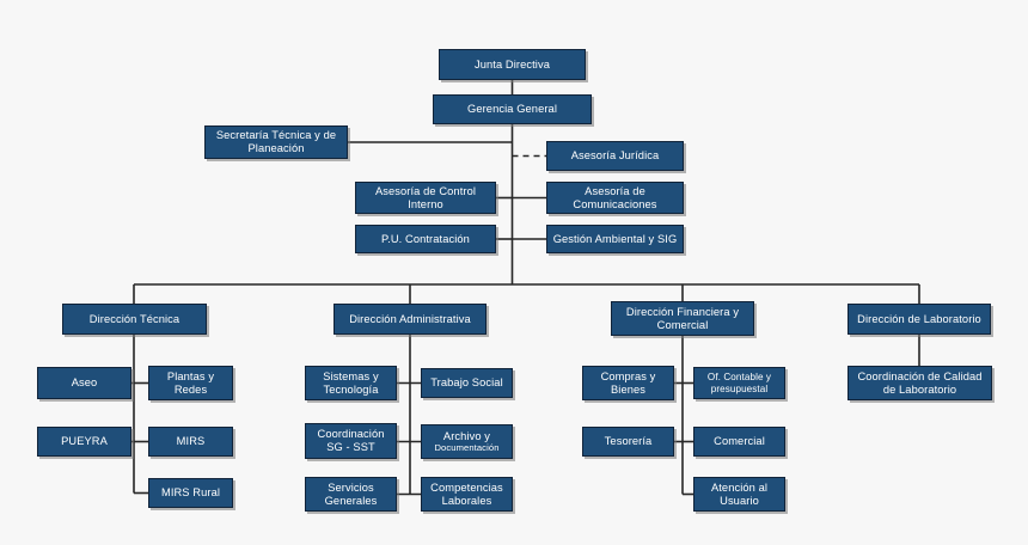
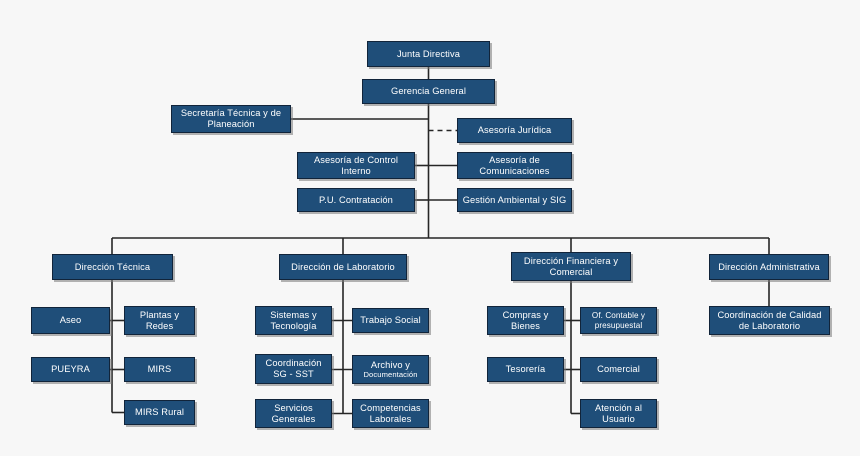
  Junta Directiva
  Gerencia General
  Secretaría Técnica y de
  Planeación
  Asesoría Jurídica
  Asesoría de Control
  Interno
  Asesoría de
  Comunicaciones
  P.U. Contratación
  Gestión Ambiental y SIG
  Dirección Técnica
- Dirección Administrativa
+ Dirección de Laboratorio
  Dirección Financiera y
  Comercial
- Dirección de Laboratorio
+ Dirección Administrativa
  Aseo
  Plantas y
  Redes
  PUEYRA
  MIRS
  MIRS Rural
  Sistemas y
  Tecnología
  Trabajo Social
  Coordinación
  SG - SST
  Archivo y
  Documentación
  Servicios
  Generales
  Competencias
  Laborales
  Compras y
  Bienes
  Of. Contable y
  presupuestal
  Tesorería
  Comercial
  Atención al
  Usuario
  Coordinación de Calidad
  de Laboratorio
